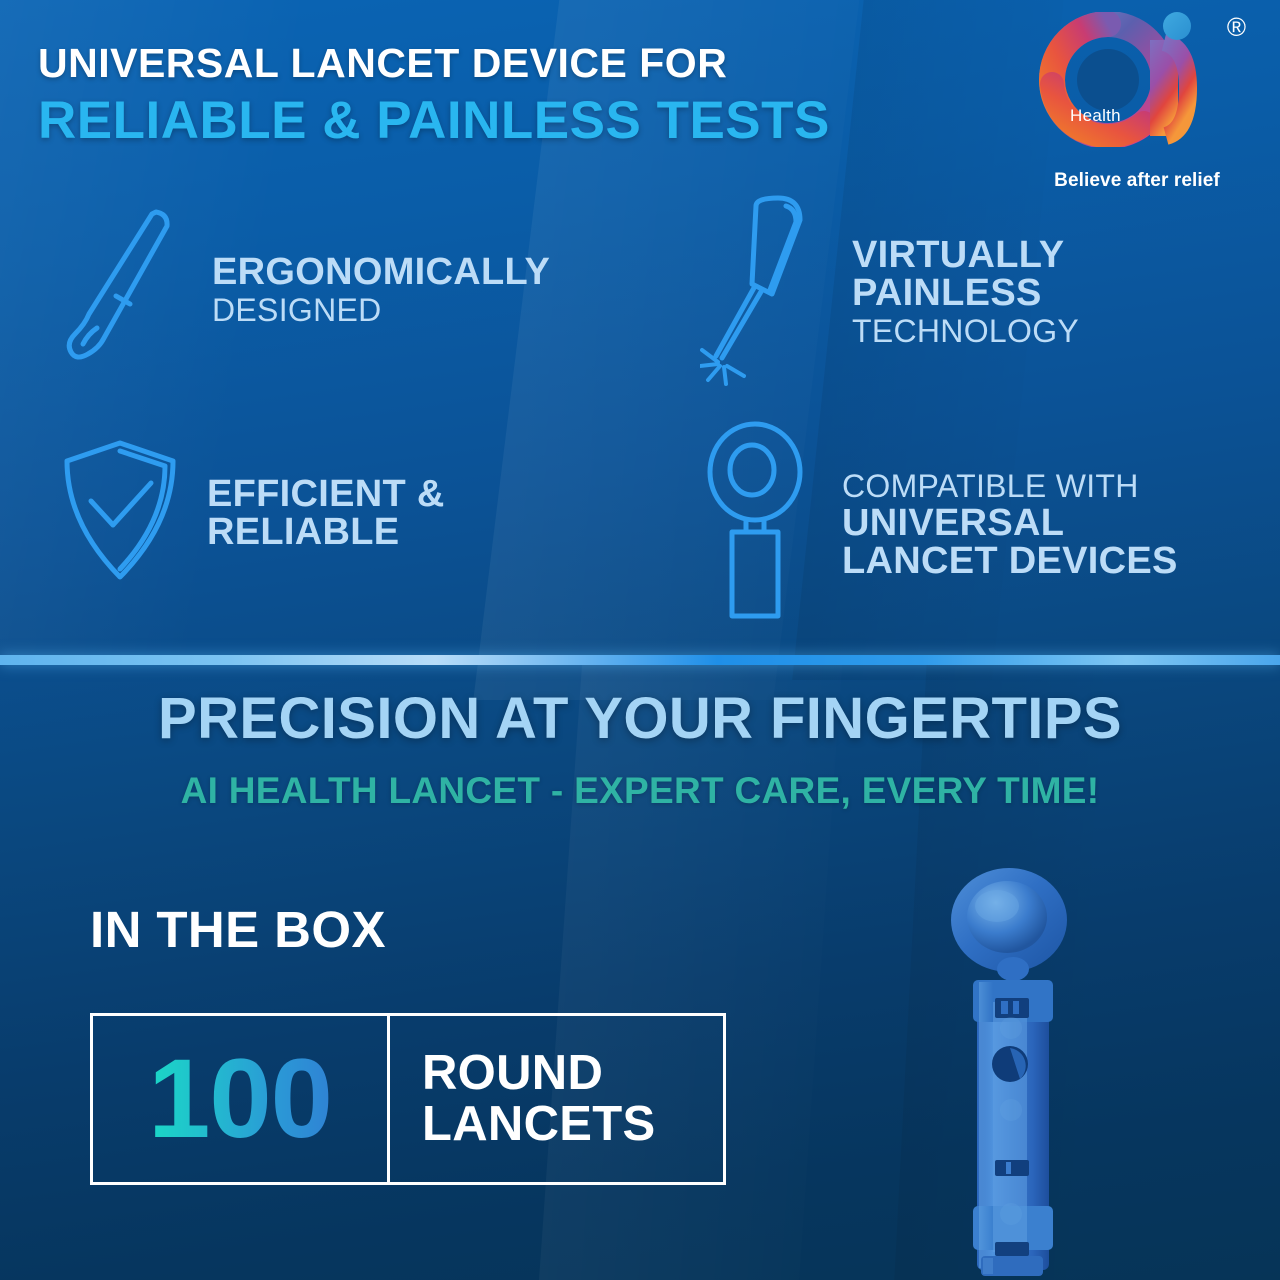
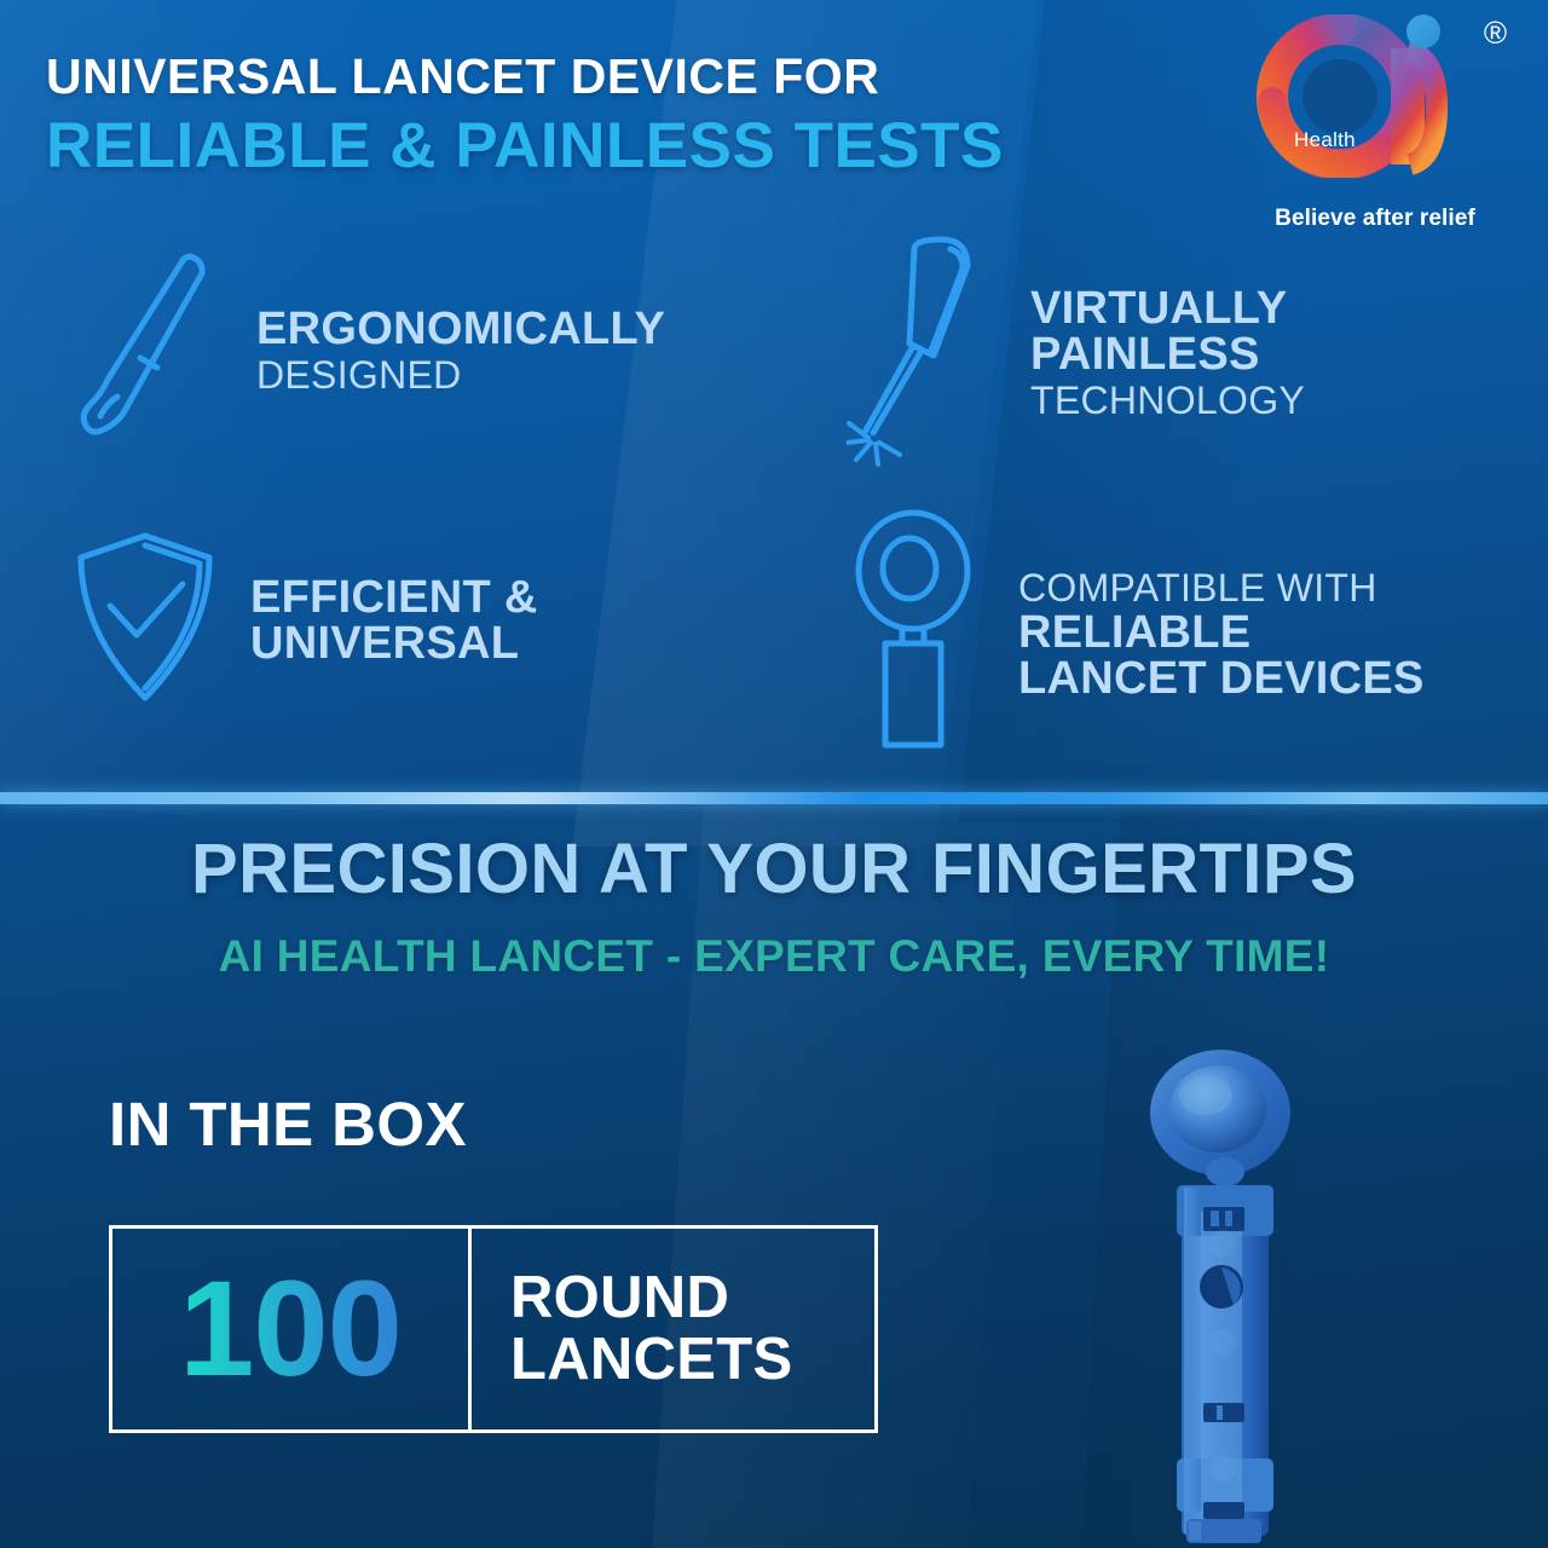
  UNIVERSAL LANCET DEVICE FOR
  RELIABLE & PAINLESS TESTS
  ®
  Health
  Believe after relief
  ERGONOMICALLY
  DESIGNED
  VIRTUALLY
  PAINLESS
  TECHNOLOGY
  EFFICIENT &
- RELIABLE
+ UNIVERSAL
  COMPATIBLE WITH
- UNIVERSAL
+ RELIABLE
  LANCET DEVICES
  PRECISION AT YOUR FINGERTIPS
  AI HEALTH LANCET - EXPERT CARE, EVERY TIME!
  IN THE BOX
  100
  ROUND
  LANCETS
